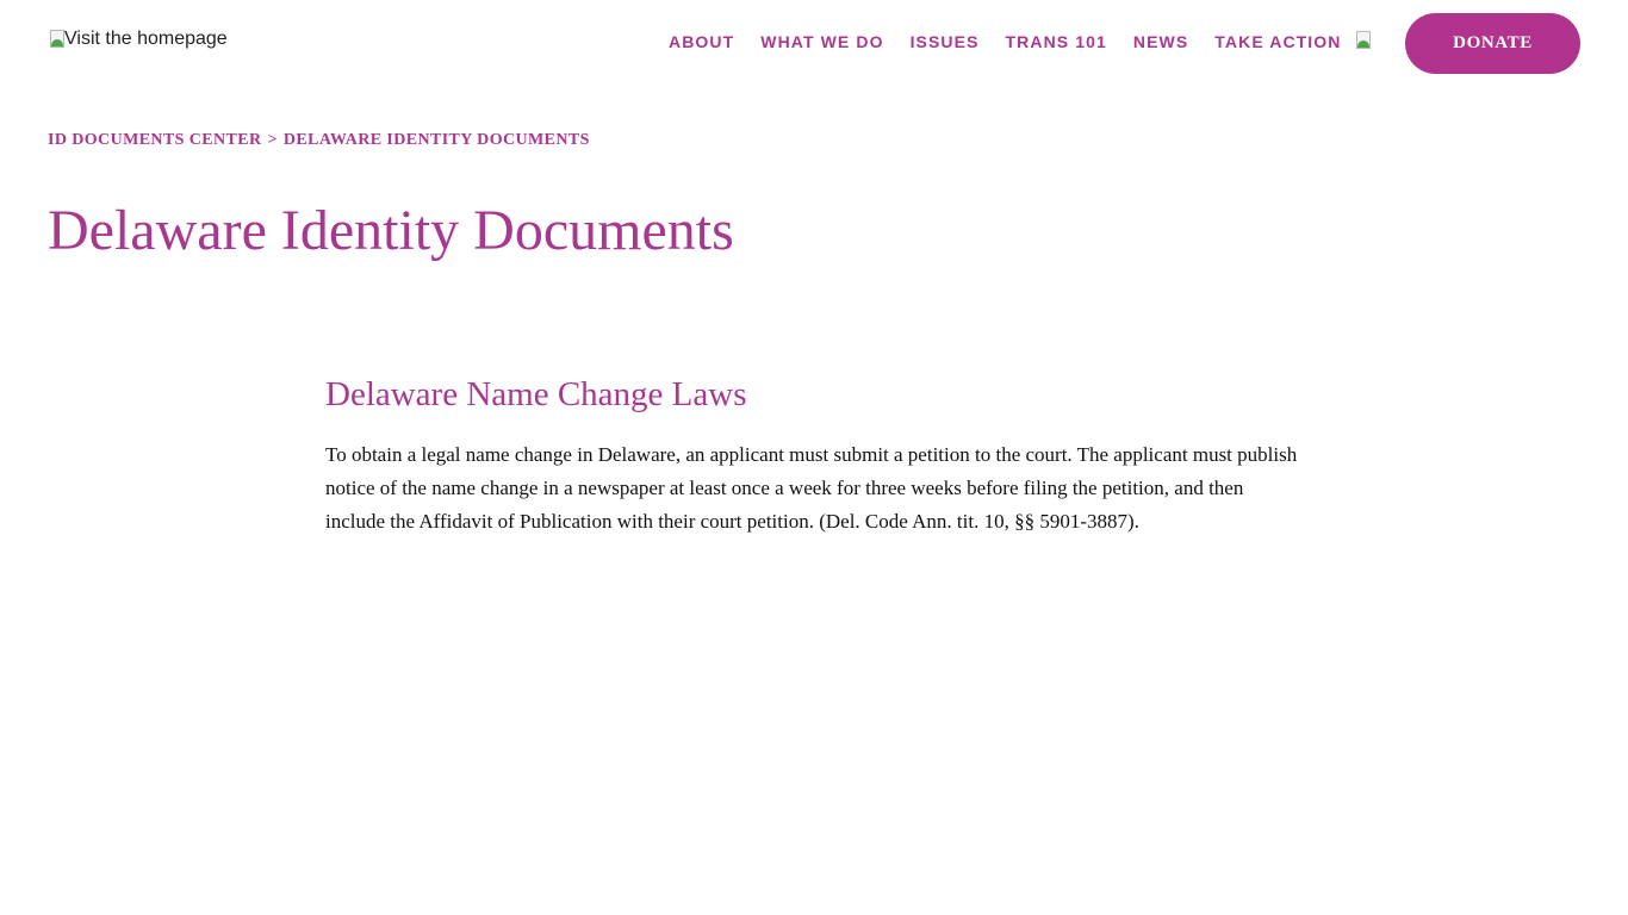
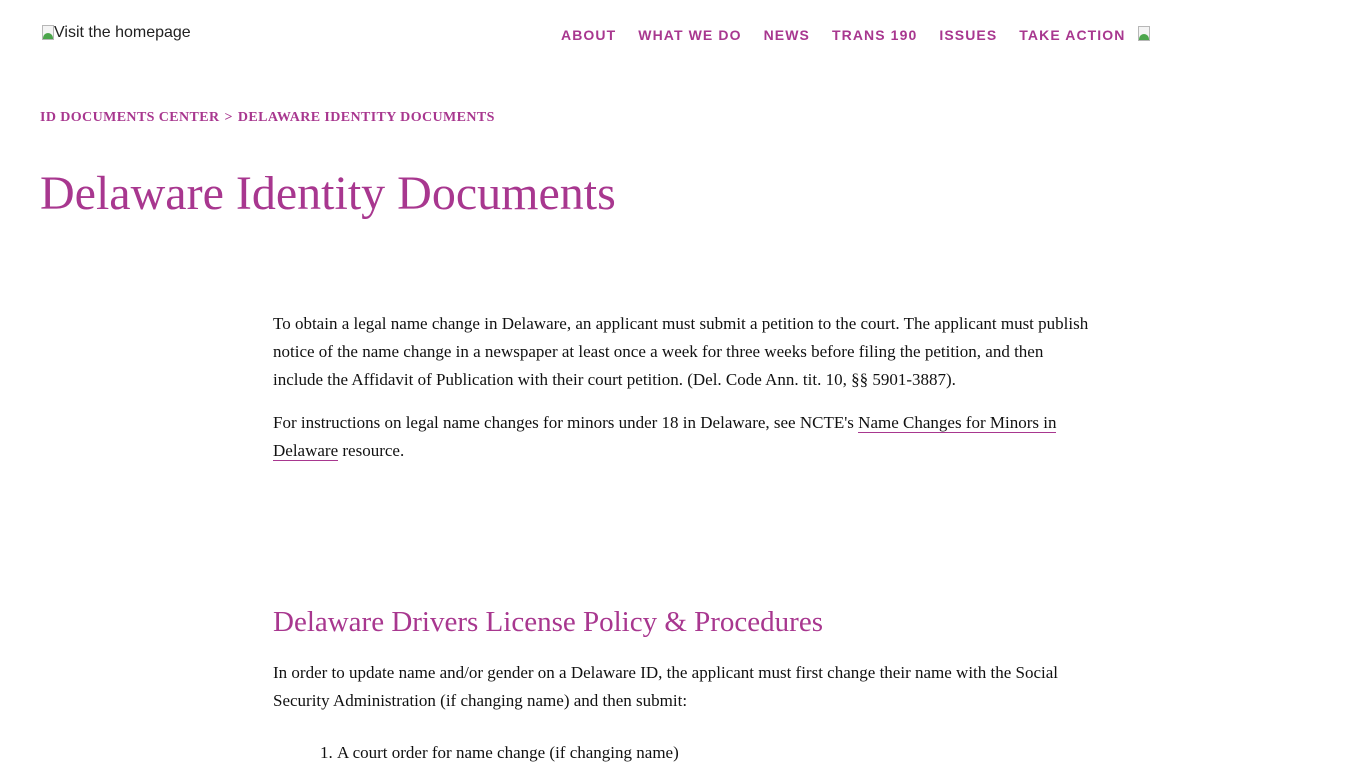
  Visit the homepage
  ABOUT
  WHAT WE DO
- ISSUES
+ NEWS
- TRANS 101
+ TRANS 190
- NEWS
+ ISSUES
  TAKE ACTION
- DONATE
  ID DOCUMENTS CENTER
  >
  DELAWARE IDENTITY DOCUMENTS
  Delaware Identity Documents
- Delaware Name Change Laws
  To obtain a legal name change in Delaware, an applicant must submit a petition to the court. The applicant must publish notice of the name change in a newspaper at least once a week for three weeks before filing the petition, and then include the Affidavit of Publication with their court petition. (Del. Code Ann. tit. 10, §§ 5901-3887).
+ For instructions on legal name changes for minors under 18 in Delaware, see NCTE's Name Changes for Minors in Delaware resource.
+ Delaware Drivers License Policy & Procedures
+ In order to update name and/or gender on a Delaware ID, the applicant must first change their name with the Social Security Administration (if changing name) and then submit:
+ A court order for name change (if changing name)
